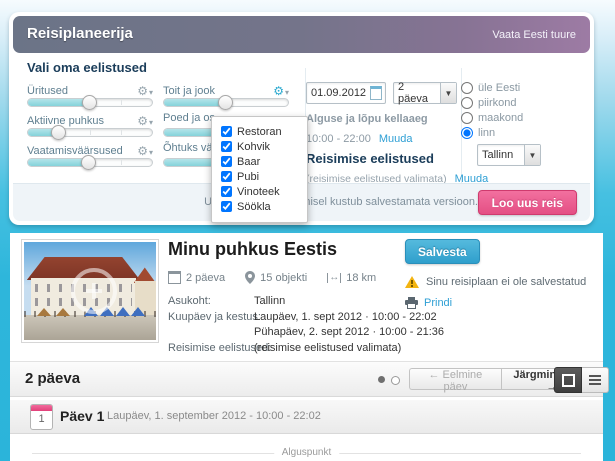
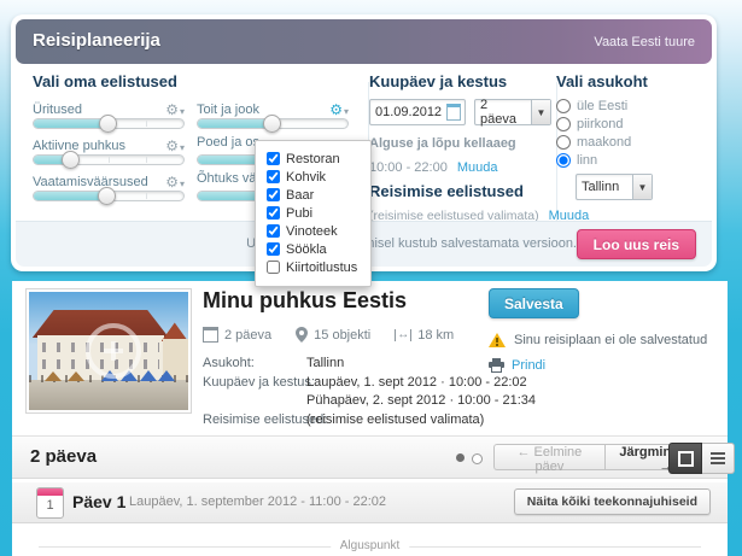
  Reisiplaneerija
  Vaata Eesti tuure
  Vali oma eelistused
  Üritused
  ⚙▾
  Aktiivne puhkus
  ⚙▾
  Vaatamisväärsused
  ⚙▾
  Toit ja jook
  ⚙▾
  Poed ja o
  Õhtuks vä
  Restoran
  Kohvik
  Baar
  Pubi
  Vinoteek
  Söökla
+ Kiirtoitlustus
+ Kuupäev ja kestus
  01.09.2012
  2 päeva
  ▼
  Alguse ja lõpu kellaaeg
  10:00 - 22:00 Muuda
  Reisimise eelistused
  reisimise eelistused valimata) Muuda
+ Vali asukoht
  üle Eesti
  piirkond
  maakond
  linn
  Tallinn
  ▼
  Loo uus reis
  Minu puhkus Eestis
  2 päeva
  15 objekti
  ↔
  18 km
  Asukoht:
  Tallinn
  Kuupäev ja kestus:
  Laupäev, 1. sept 2012 · 10:00 - 22:02
- Pühapäev, 2. sept 2012 · 10:00 - 21:36
+ Pühapäev, 2. sept 2012 · 10:00 - 21:34
  Reisimise eelistused:
  (reisimise eelistused valimata)
  Salvesta
  Sinu reisiplaan ei ole salvestatud
  Prindi
  2 päeva
  ← Eelmine päev
  1
  Päev 1
- Laupäev, 1. september 2012 - 10:00 - 22:02
+ Laupäev, 1. september 2012 - 11:00 - 22:02
+ Näita kõiki teekonnajuhiseid
  Alguspunkt
